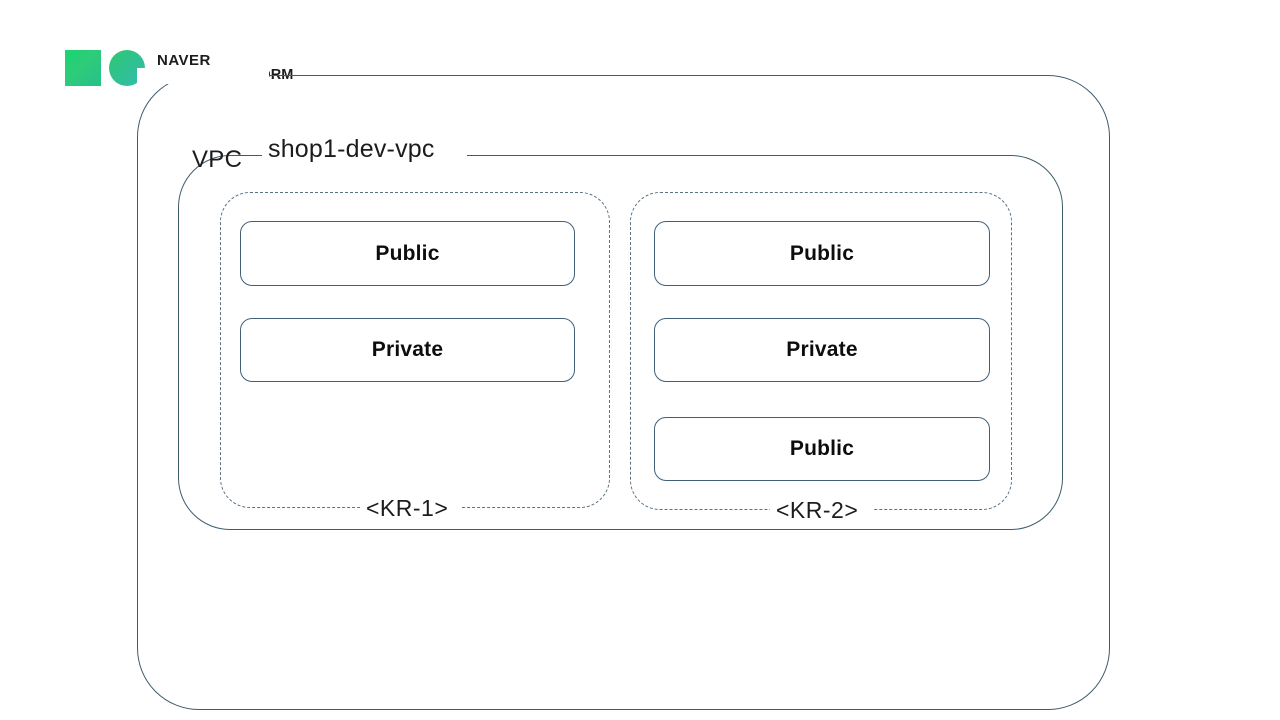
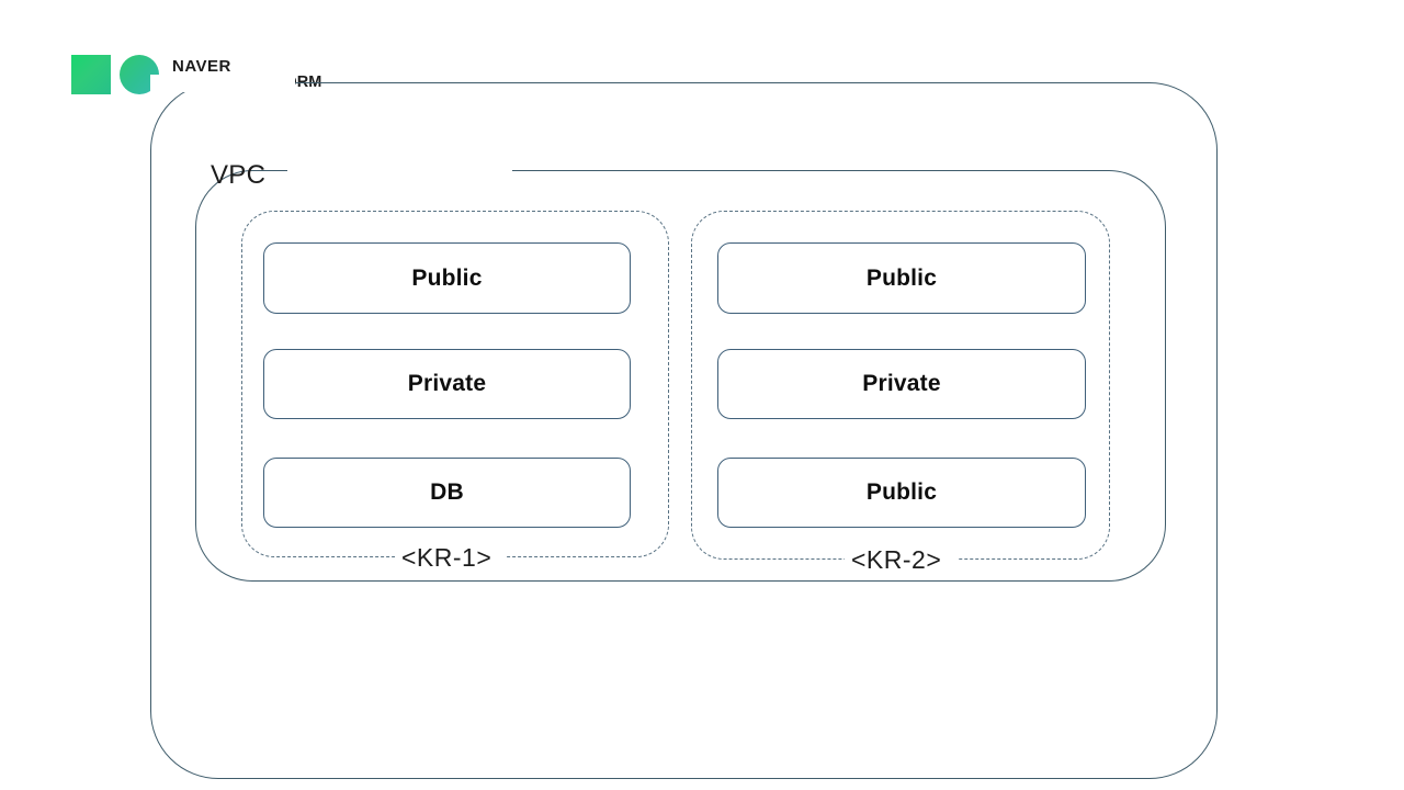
  NAVER
  VPC
- shop1-dev-vpc
  <KR-1>
  Public
  Private
+ DB
  <KR-2>
  Public
  Private
  Public
